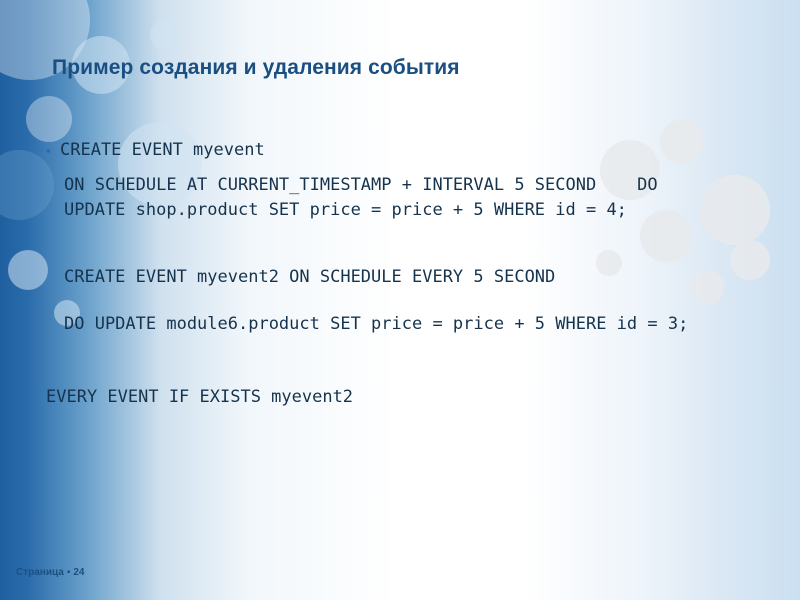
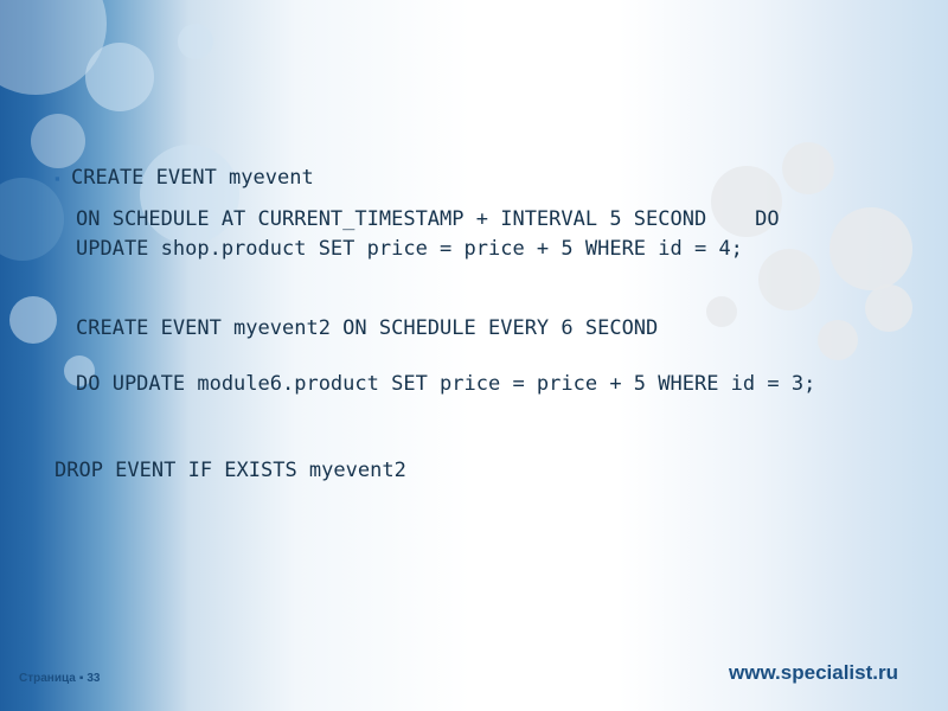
- Пример создания и удаления события
  ▪
  CREATE EVENT myevent
  ON SCHEDULE AT CURRENT_TIMESTAMP + INTERVAL 5 SECOND DO UPDATE shop.product SET price = price + 5 WHERE id = 4;
- CREATE EVENT myevent2 ON SCHEDULE EVERY 5 SECOND
+ CREATE EVENT myevent2 ON SCHEDULE EVERY 6 SECOND
  DO UPDATE module6.product SET price = price + 5 WHERE id = 3;
- EVERY EVENT IF EXISTS myevent2
+ DROP EVENT IF EXISTS myevent2
- Страница ▪ 24
+ Страница ▪ 33
+ www.specialist.ru
